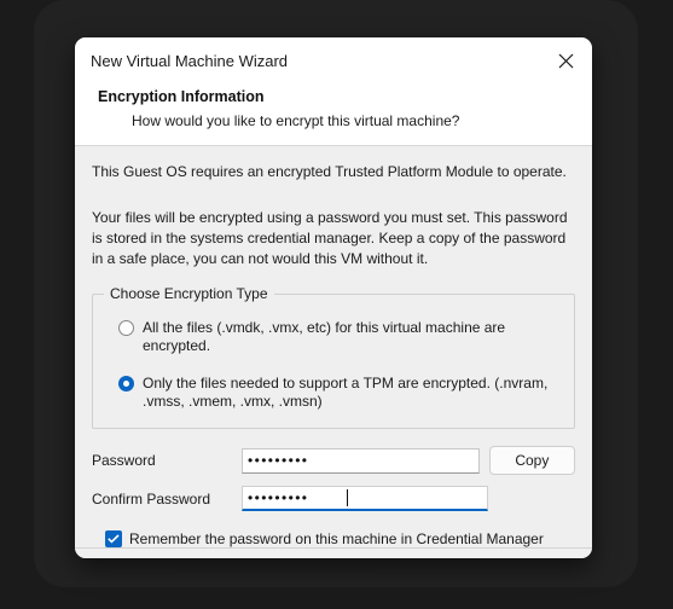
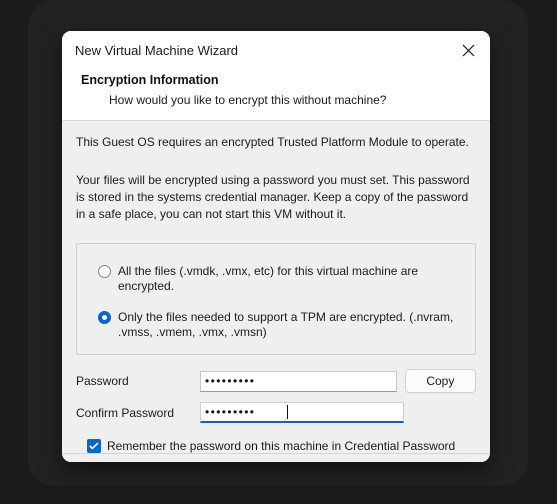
  New Virtual Machine Wizard
  Encryption Information
- How would you like to encrypt this virtual machine?
+ How would you like to encrypt this without machine?
  This Guest OS requires an encrypted Trusted Platform Module to operate.
- Your files will be encrypted using a password you must set. This password is stored in the systems credential manager. Keep a copy of the password in a safe place, you can not would this VM without it.
+ Your files will be encrypted using a password you must set. This password is stored in the systems credential manager. Keep a copy of the password in a safe place, you can not start this VM without it.
- Choose Encryption Type
  All the files (.vmdk, .vmx, etc) for this virtual machine are encrypted.
  Only the files needed to support a TPM are encrypted. (.nvram, .vmss, .vmem, .vmx, .vmsn)
  Password
  •••••••••
  Copy
  Confirm Password
  •••••••••
- Remember the password on this machine in Credential Manager
+ Remember the password on this machine in Credential Password
